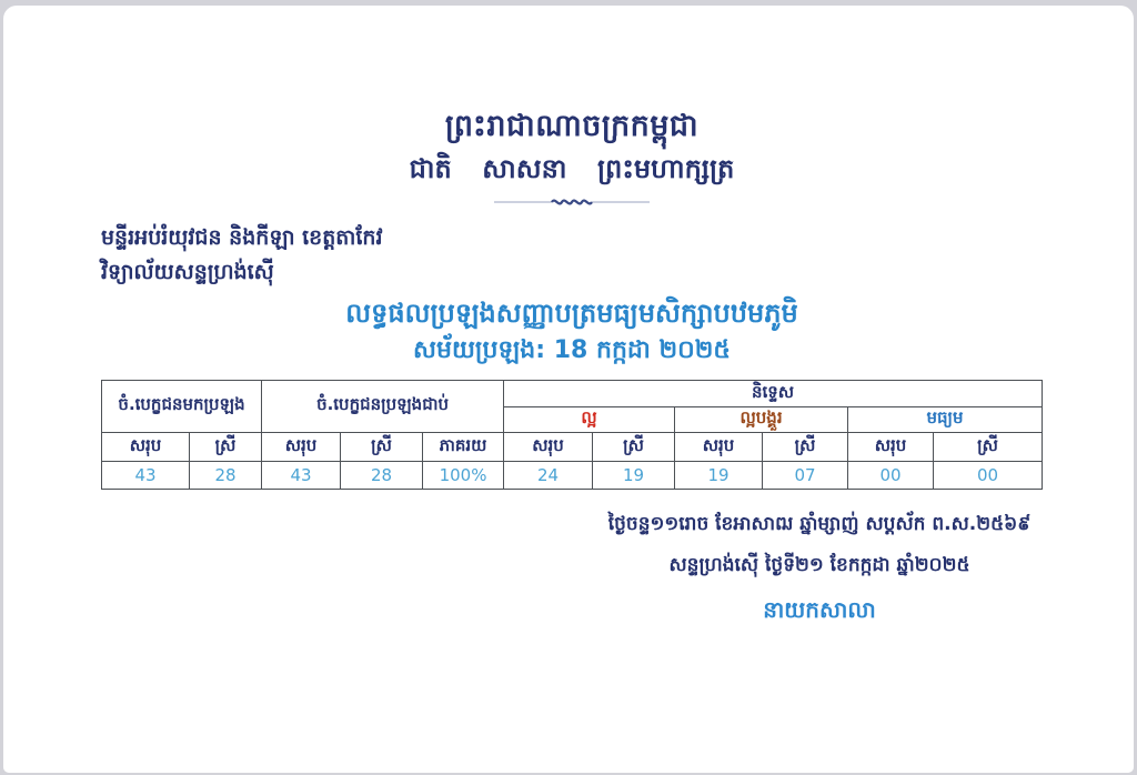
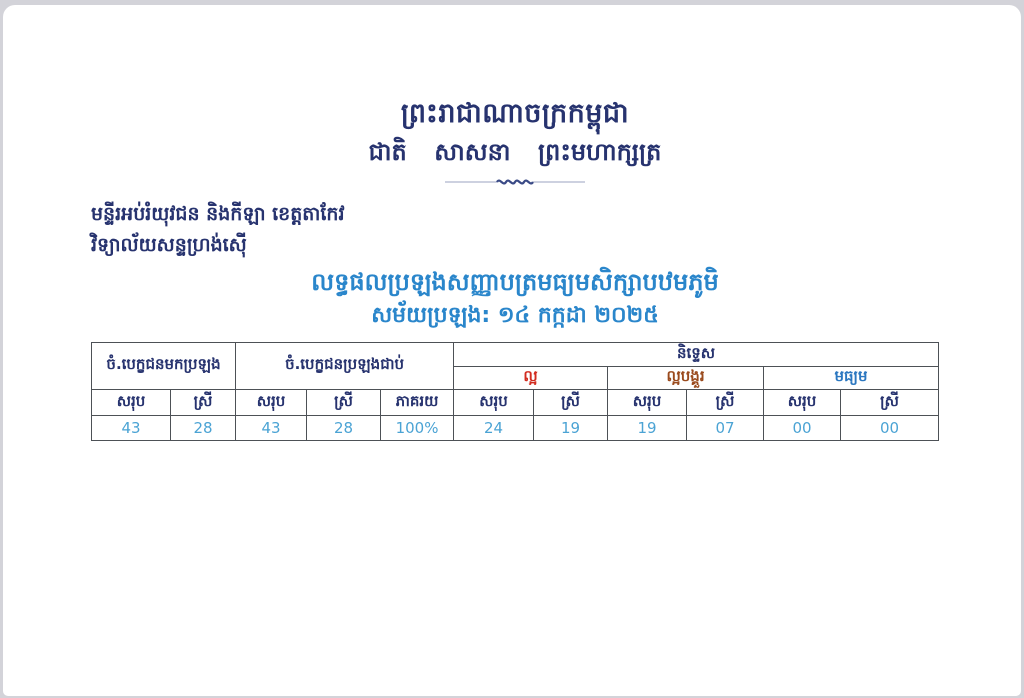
  ព្រះរាជាណាចក្រកម្ពុជា
  ជាតិ សាសនា ព្រះមហាក្សត្រ
  មន្ទីរអប់រំយុវជន និងកីឡា ខេត្តតាកែវ
  វិទ្យាល័យសន្ទហ្រង់ស៊ើ
  លទ្ធផលប្រឡងសញ្ញាបត្រមធ្យមសិក្សាបឋមភូមិ
- សម័យប្រឡង: 18 កក្កដា ២០២៥
+ សម័យប្រឡង: ១៤ កក្កដា ២០២៥
  ចំ.បេក្ខជនមកប្រឡង	ចំ.បេក្ខជនប្រឡងជាប់	និទ្ទេស
  ល្អ	ល្អបង្គួរ	មធ្យម
  សរុប	ស្រី	សរុប	ស្រី	ភាគរយ	សរុប	ស្រី	សរុប	ស្រី	សរុប	ស្រី
  43	28	43	28	100%	24	19	19	07	00	00
- ថ្ងៃចន្ទ១១រោច ខែអាសាឍ ឆ្នាំម្សាញ់ សប្តស័ក ព.ស.២៥៦៩
- សន្ទហ្រង់ស៊ើ ថ្ងៃទី២១ ខែកក្កដា ឆ្នាំ២០២៥
- នាយកសាលា
